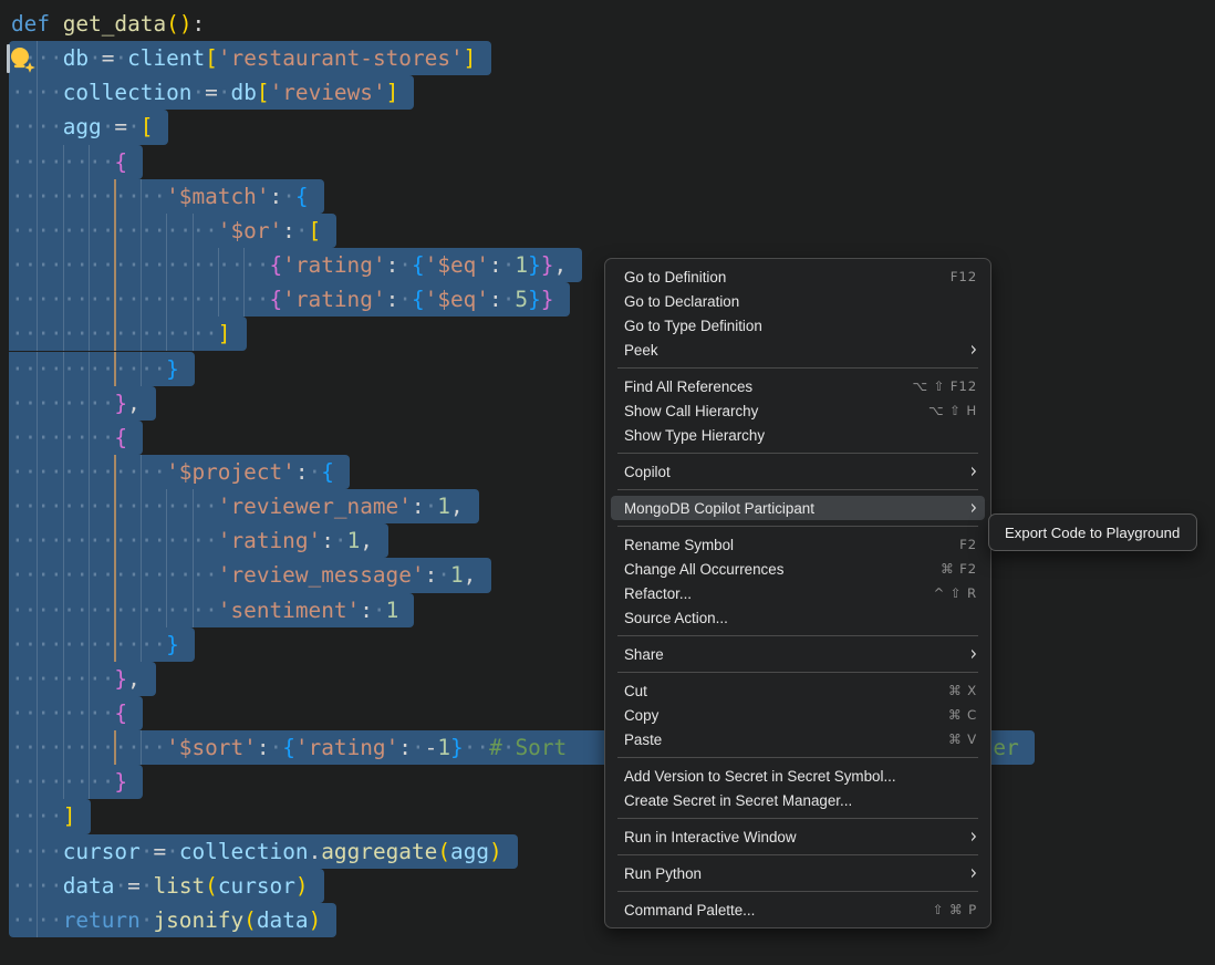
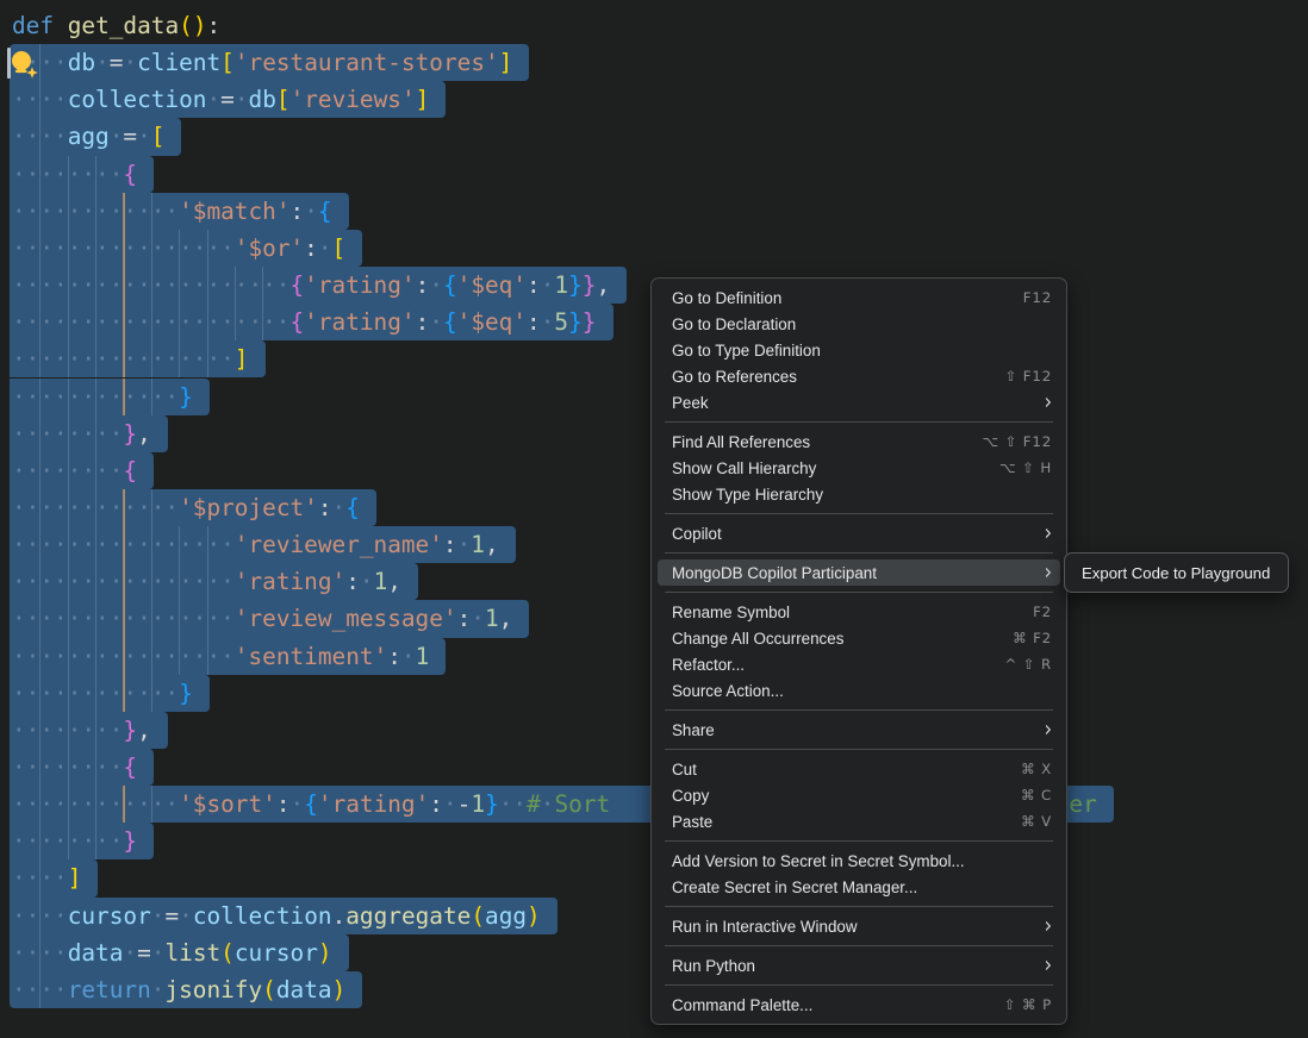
  def get_data():
  ···db·=·client['restaurant-stores']
  ····collection·=·db['reviews']
  ····agg·=·[
  ········{
  ············'$match':·{
  ················'$or':·[
  ····················{'rating':·{'$eq':·1}},
  ····················{'rating':·{'$eq':·5}}
  ················]
  ············}
  ········},
  ········{
  ············'$project':·{
  ················'reviewer_name':·1,
  ················'rating':·1,
  ················'review_message':·1,
  ················'sentiment':·1
  ············}
  ········},
  ········{
  ············'$sort':·{'rating':·-1}··#·Sort er
  ········}
  ····]
  ····cursor·=·collection.aggregate(agg)
  ····data·=·list(cursor)
  ····return·jsonify(data)
  Go to Definition
  F12
  Go to Declaration
  Go to Type Definition
+ Go to References
+ ⇧ F12
  Peek
  ›
  Find All References
  ⌥ ⇧ F12
  Show Call Hierarchy
  ⌥ ⇧ H
  Show Type Hierarchy
  Copilot
  ›
  MongoDB Copilot Participant
  ›
  Rename Symbol
  F2
  Change All Occurrences
  ⌘ F2
  Refactor...
  ^ ⇧ R
  Source Action...
  Share
  ›
  Cut
  ⌘ X
  Copy
  ⌘ C
  Paste
  ⌘ V
  Add Version to Secret in Secret Symbol...
  Create Secret in Secret Manager...
  Run in Interactive Window
  ›
  Run Python
  ›
  Command Palette...
  ⇧ ⌘ P
  Export Code to Playground
